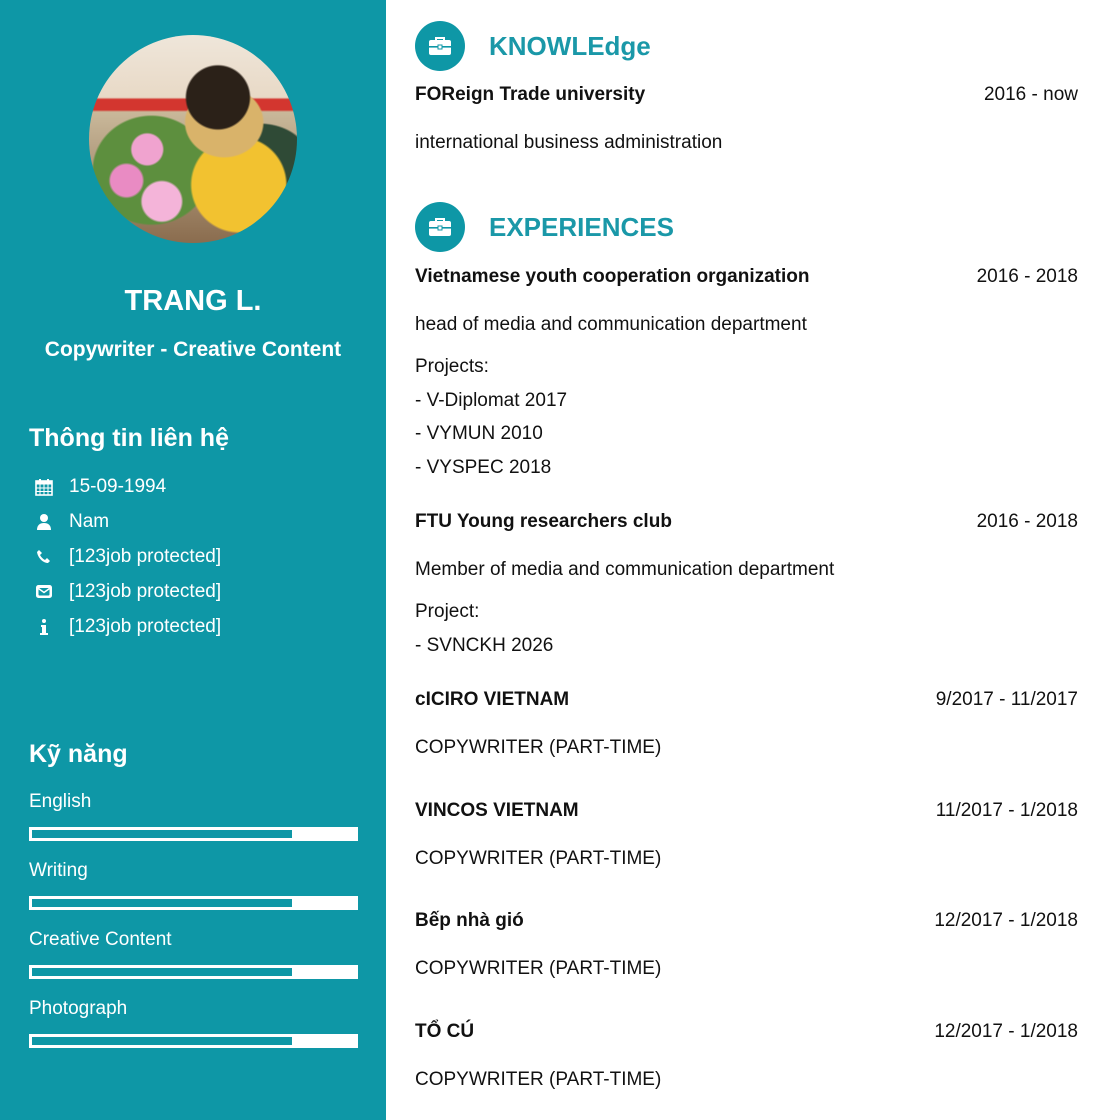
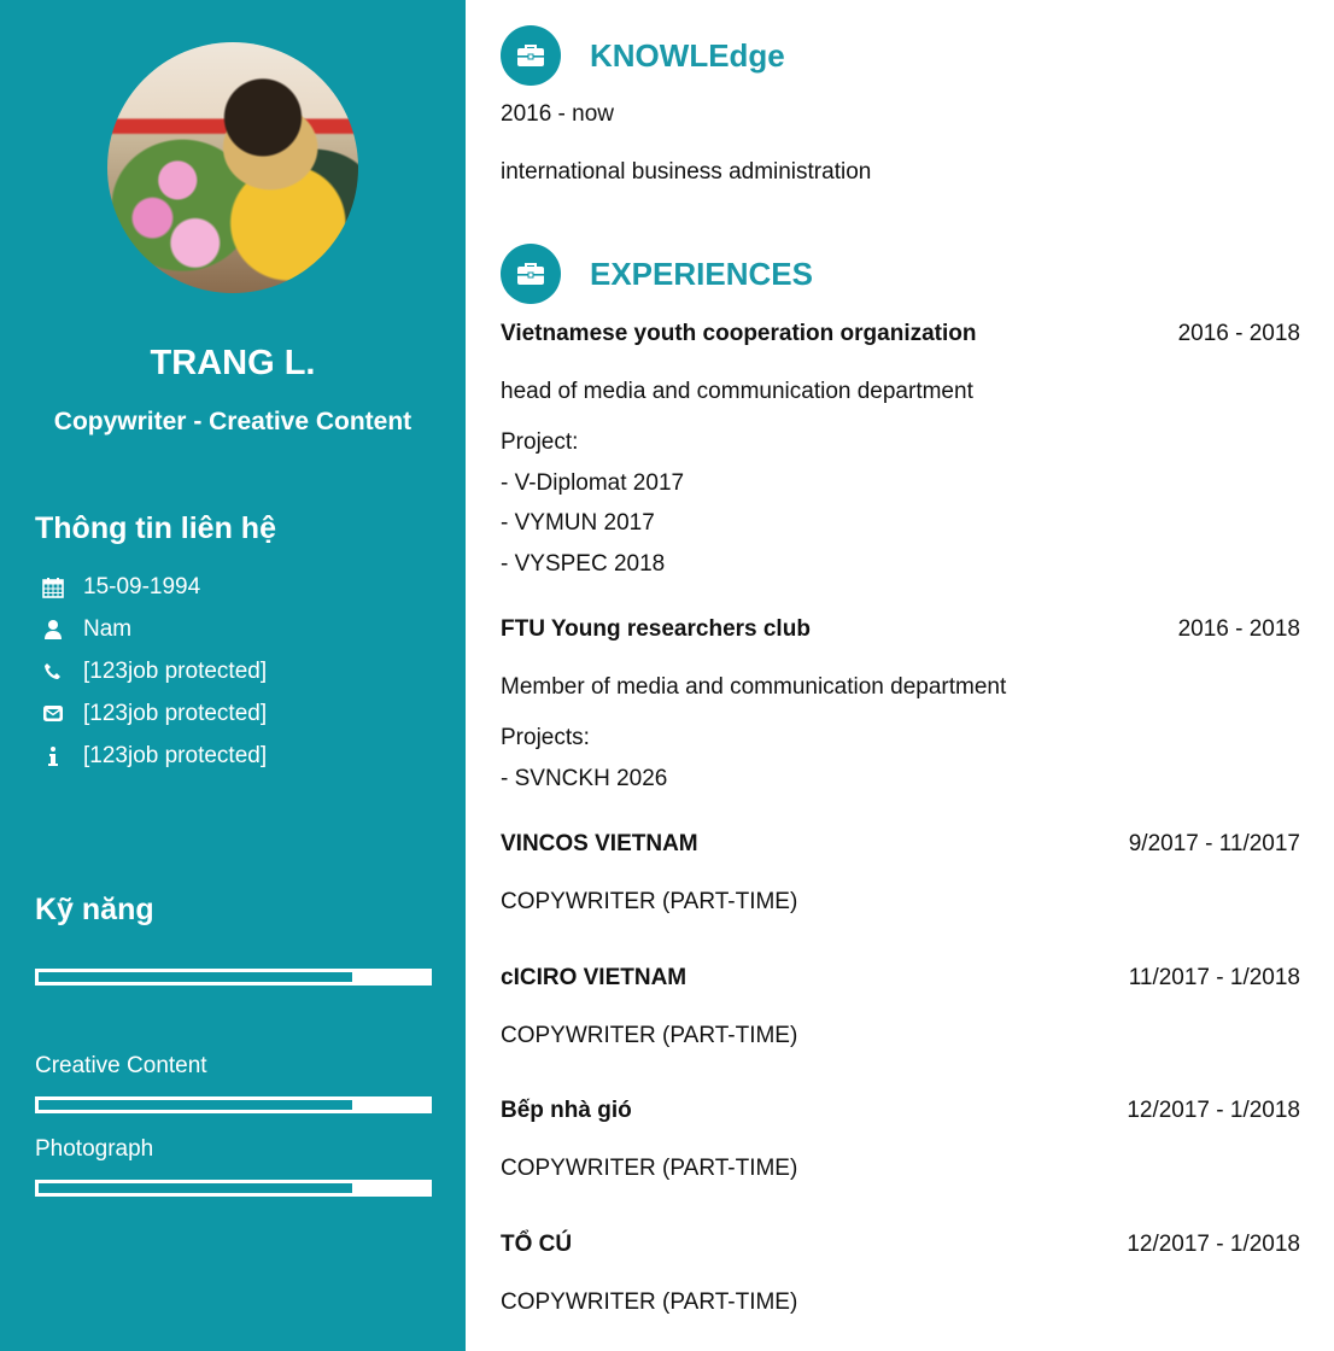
  TRANG L.
  Copywriter - Creative Content
  Thông tin liên hệ
  15-09-1994
  Nam
  [123job protected]
  [123job protected]
  [123job protected]
  Kỹ năng
- English
- Writing
  Creative Content
  Photograph
  KNOWLEdge
- FOReign Trade university
  2016 - now
  international business administration
  EXPERIENCES
  Vietnamese youth cooperation organization
  2016 - 2018
  head of media and communication department
- Projects:
+ Project:
  - V-Diplomat 2017
- - VYMUN 2010
+ - VYMUN 2017
  - VYSPEC 2018
  FTU Young researchers club
  2016 - 2018
  Member of media and communication department
- Project:
+ Projects:
  - SVNCKH 2026
- cICIRO VIETNAM
+ VINCOS VIETNAM
  9/2017 - 11/2017
  COPYWRITER (PART-TIME)
- VINCOS VIETNAM
+ cICIRO VIETNAM
  11/2017 - 1/2018
  COPYWRITER (PART-TIME)
  Bếp nhà gió
  12/2017 - 1/2018
  COPYWRITER (PART-TIME)
  TỔ CÚ
  12/2017 - 1/2018
  COPYWRITER (PART-TIME)
